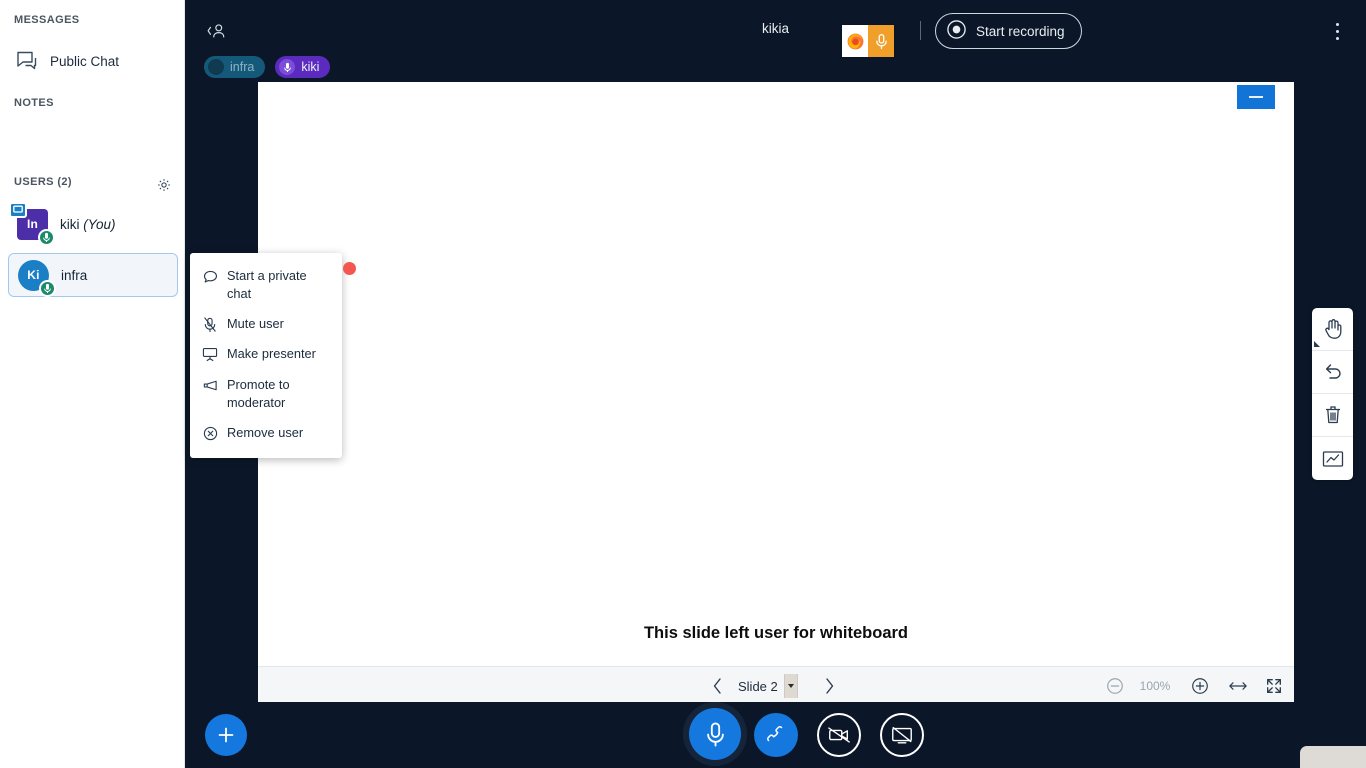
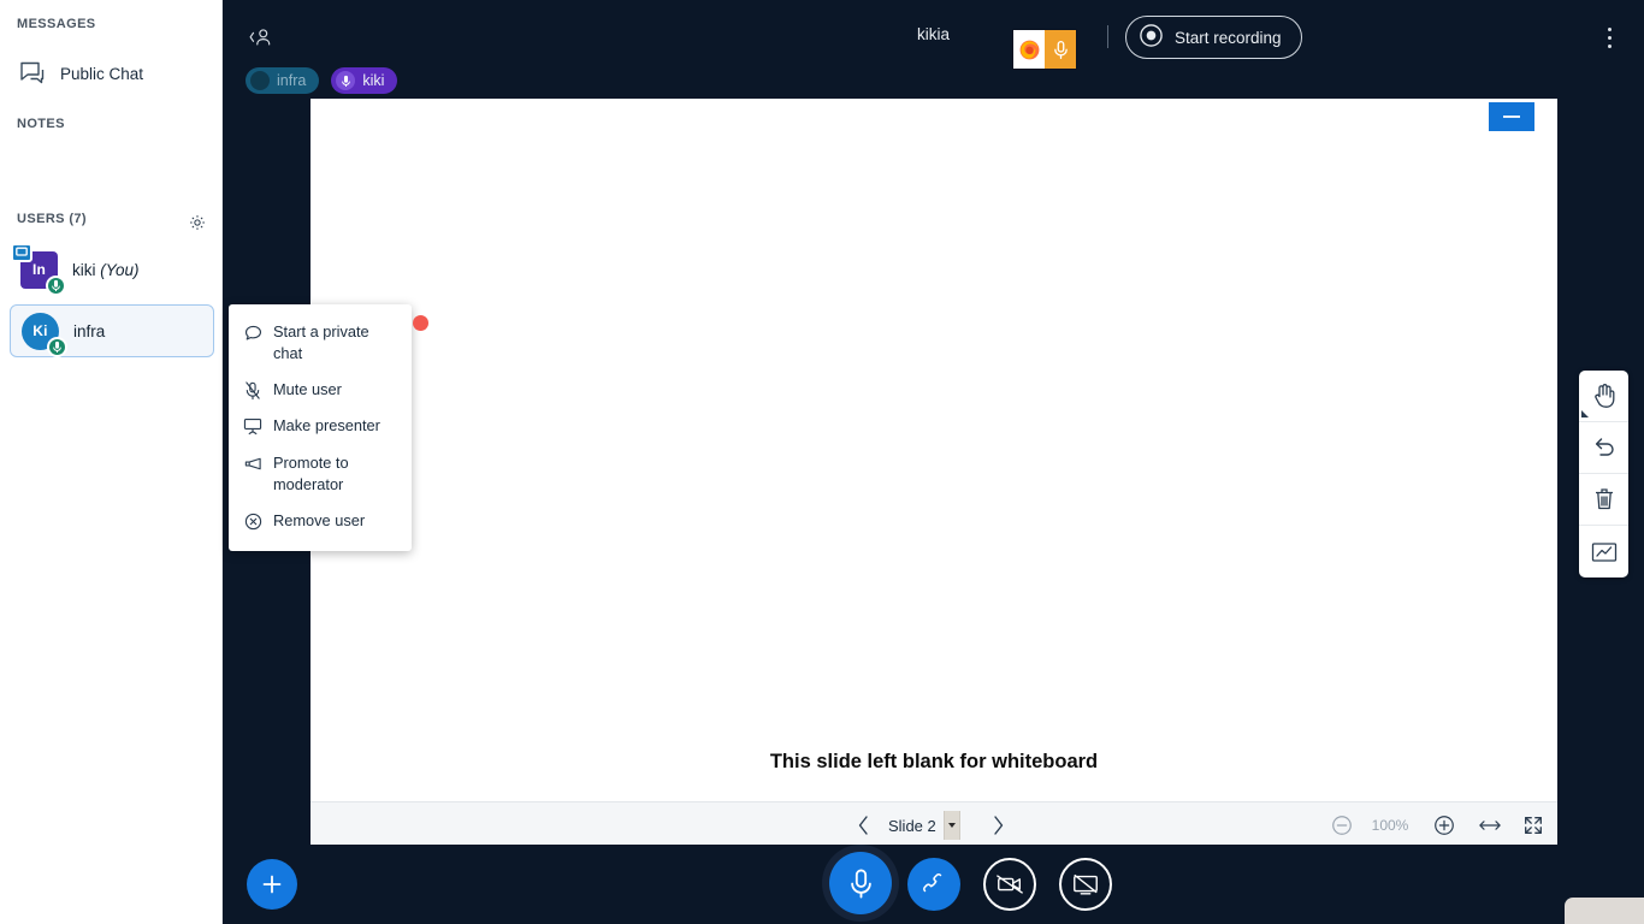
  MESSAGES
  Public Chat
  NOTES
- USERS (2)
+ USERS (7)
  In
  kiki (You)
  Ki
  infra
  kikia
  Start recording
  infra
  kiki
- This slide left user for whiteboard
+ This slide left blank for whiteboard
  Slide 2
  100%
  Start a private chat
  Mute user
  Make presenter
  Promote to moderator
  Remove user
